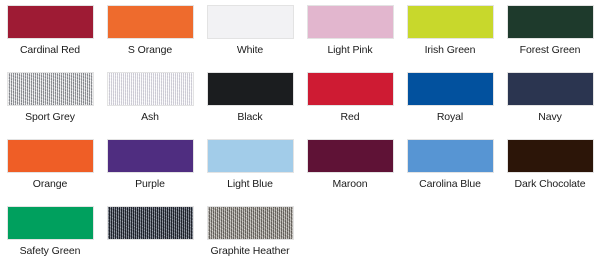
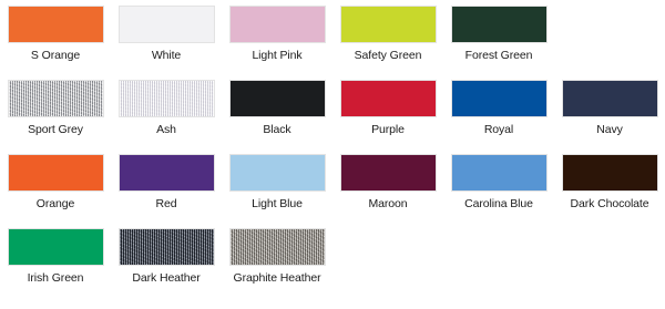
- Cardinal Red
  S Orange
  White
  Light Pink
- Irish Green
+ Safety Green
  Forest Green
  Sport Grey
  Ash
  Black
- Red
+ Purple
  Royal
  Navy
  Orange
- Purple
+ Red
  Light Blue
  Maroon
  Carolina Blue
  Dark Chocolate
- Safety Green
+ Irish Green
+ Dark Heather
  Graphite Heather
